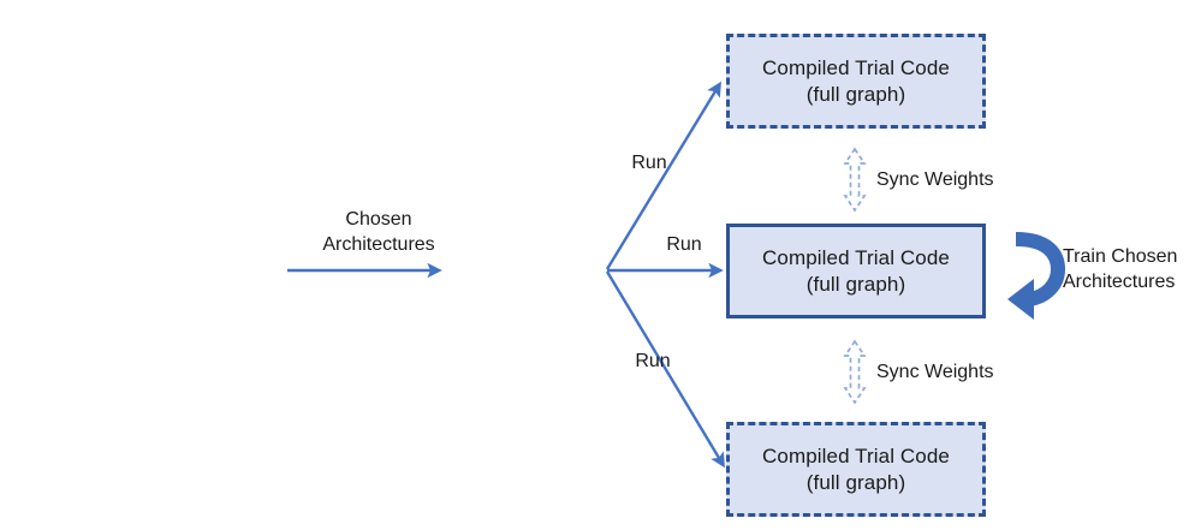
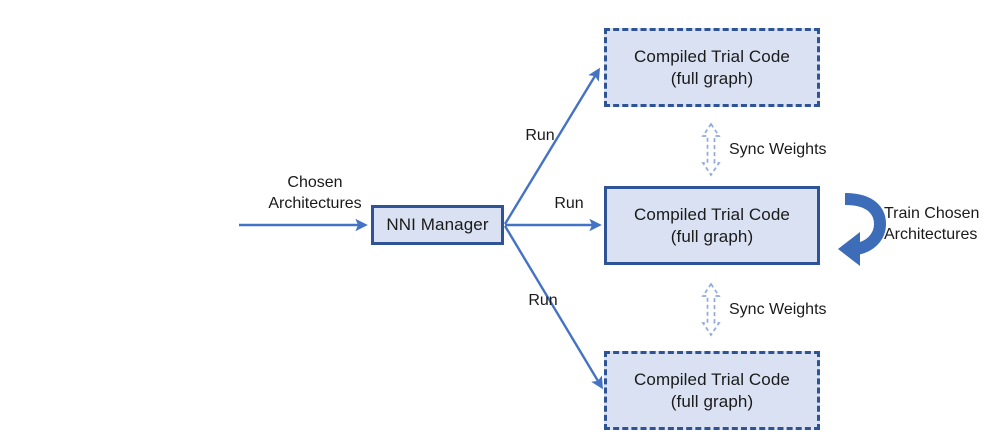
+ NNI Manager
  Compiled Trial Code
  (full graph)
  Compiled Trial Code
  (full graph)
  Compiled Trial Code
  (full graph)
  Chosen
  Architectures
  Run
  Run
  Run
  Sync Weights
  Sync Weights
  Train Chosen
  Architectures
